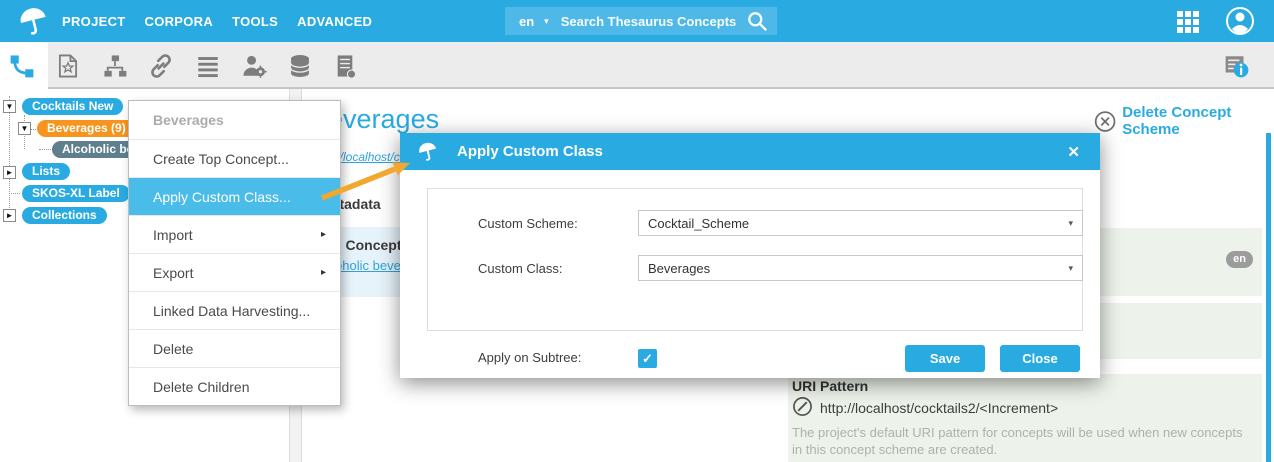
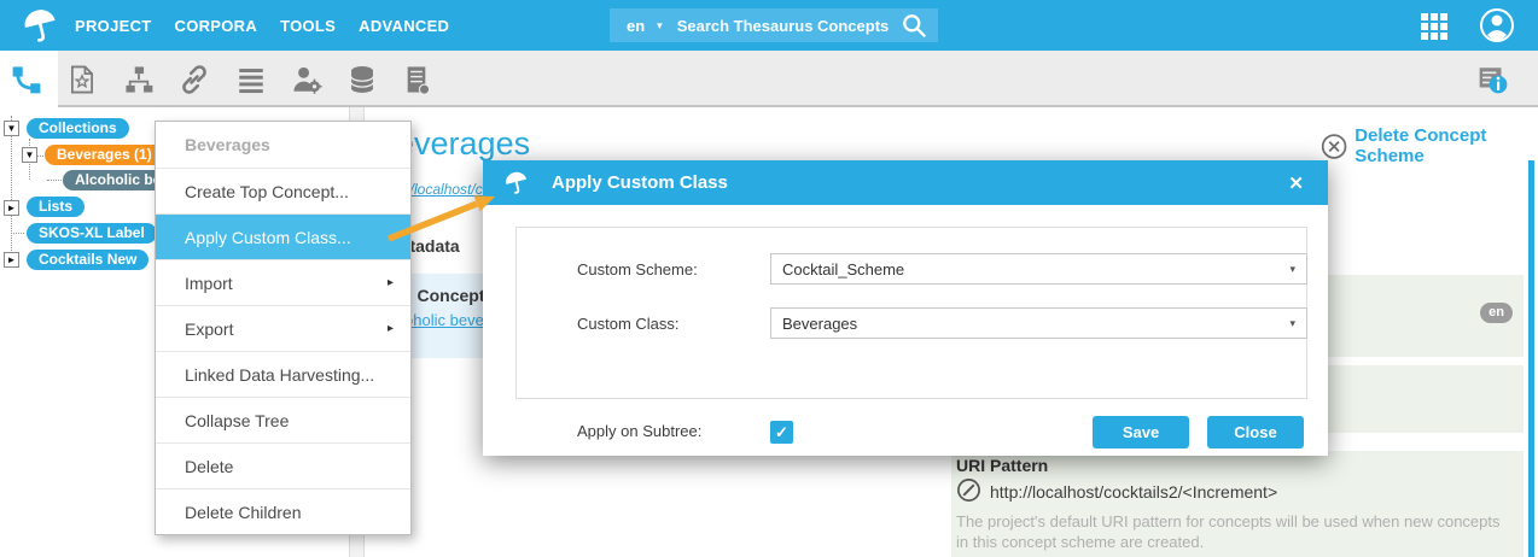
  PROJECT
  CORPORA
  TOOLS
  ADVANCED
  en
  ▾
  Search Thesaurus Concepts
  verages
  Delete Concept Scheme
  tadata
  en
  URI Pattern
  http://localhost/cocktails2/<Increment>
  The project's default URI pattern for concepts will be used when new concepts in this concept scheme are created.
  ▼
- Cocktails New
+ Collections
  ▼
- Beverages (9)
+ Beverages (1)
  ►
  Lists
  SKOS-XL Label
  ►
- Collections
+ Cocktails New
  Beverages
  Create Top Concept...
  Apply Custom Class...
  Import
  ▸
  Export
  ▸
  Linked Data Harvesting...
+ Collapse Tree
  Delete
  Delete Children
  Apply Custom Class
  ✕
  Custom Scheme:
  Cocktail_Scheme
  ▾
  Custom Class:
  Beverages
  ▾
  Apply on Subtree:
  ✓
  Save
  Close
